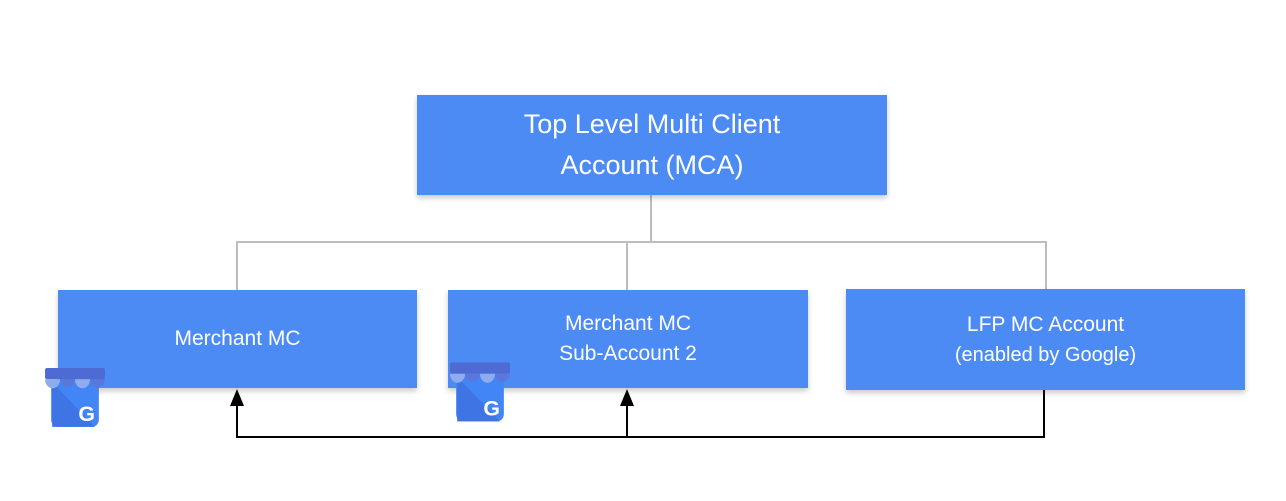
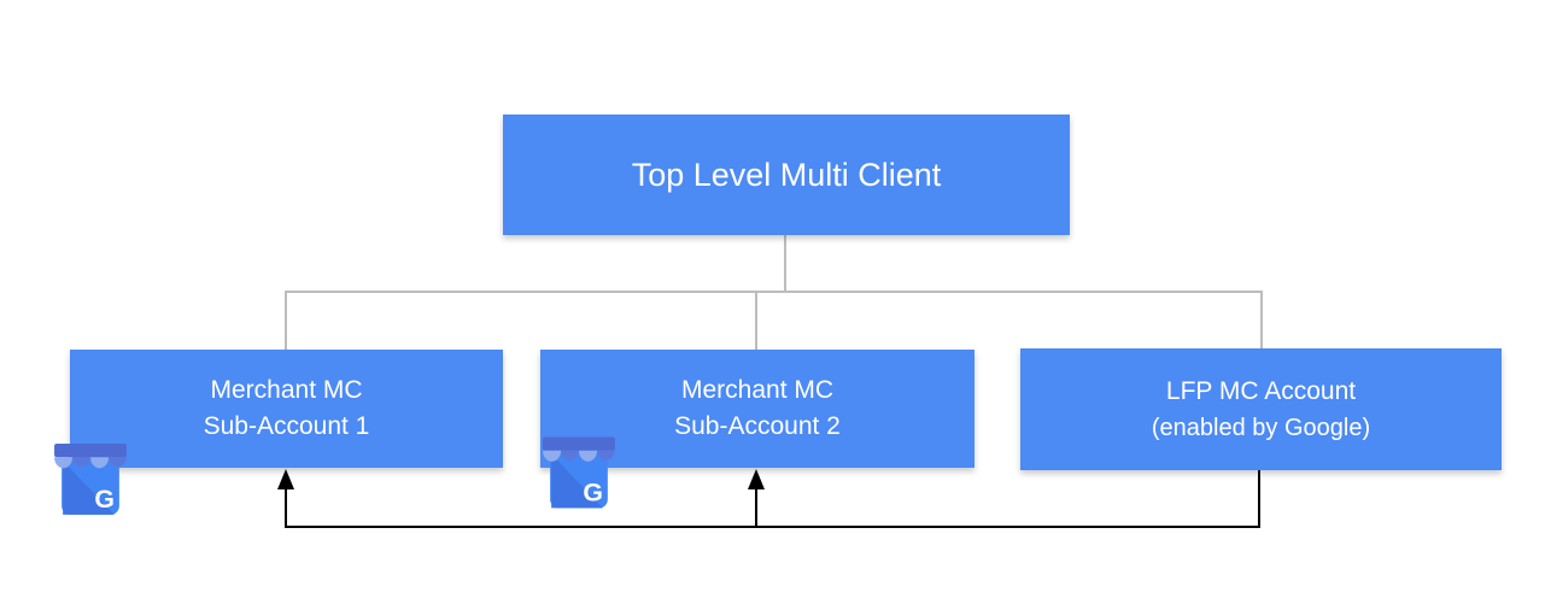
  Top Level Multi Client
- Account (MCA)
  Merchant MC
+ Sub-Account 1
  Merchant MC
  Sub-Account 2
  LFP MC Account
  (enabled by Google)
  G
  G
